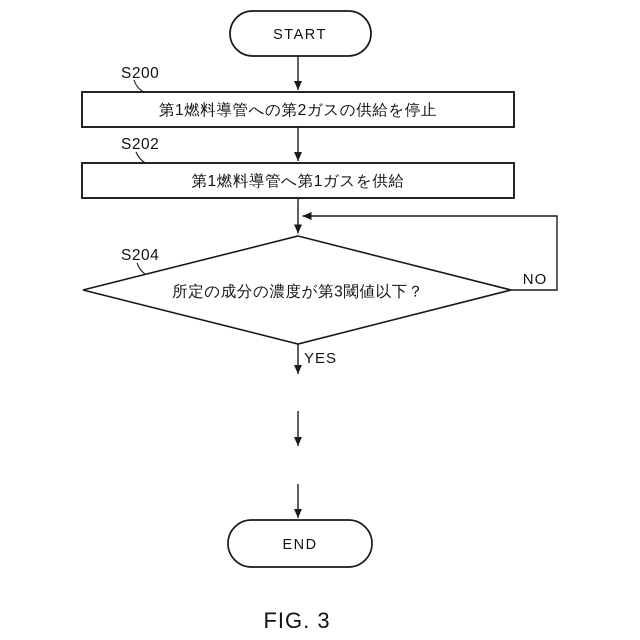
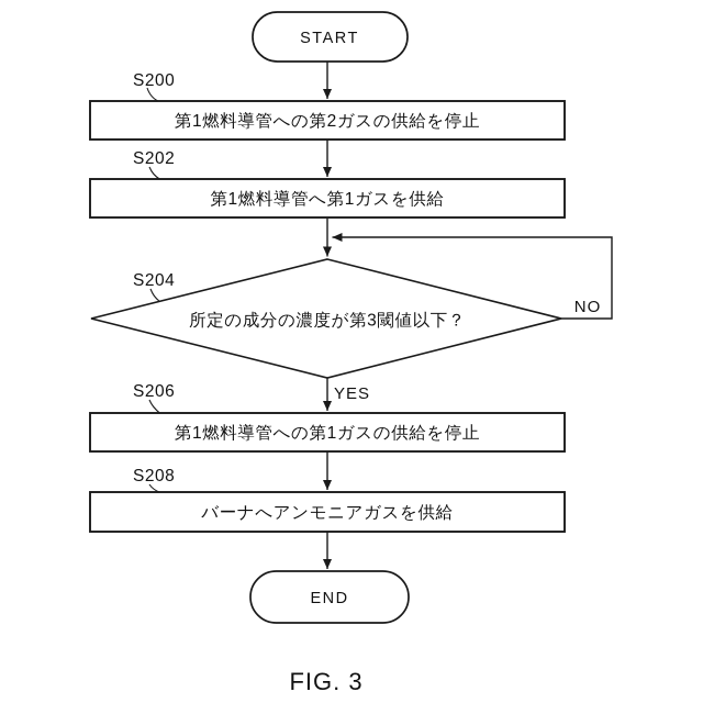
  START
  S200
  第1燃料導管への第2ガスの供給を停止
  S202
  第1燃料導管へ第1ガスを供給
  NO
  S204
  所定の成分の濃度が第3閾値以下？
  YES
+ S206
+ 第1燃料導管への第1ガスの供給を停止
+ S208
+ バーナへアンモニアガスを供給
  END
  FIG. 3
